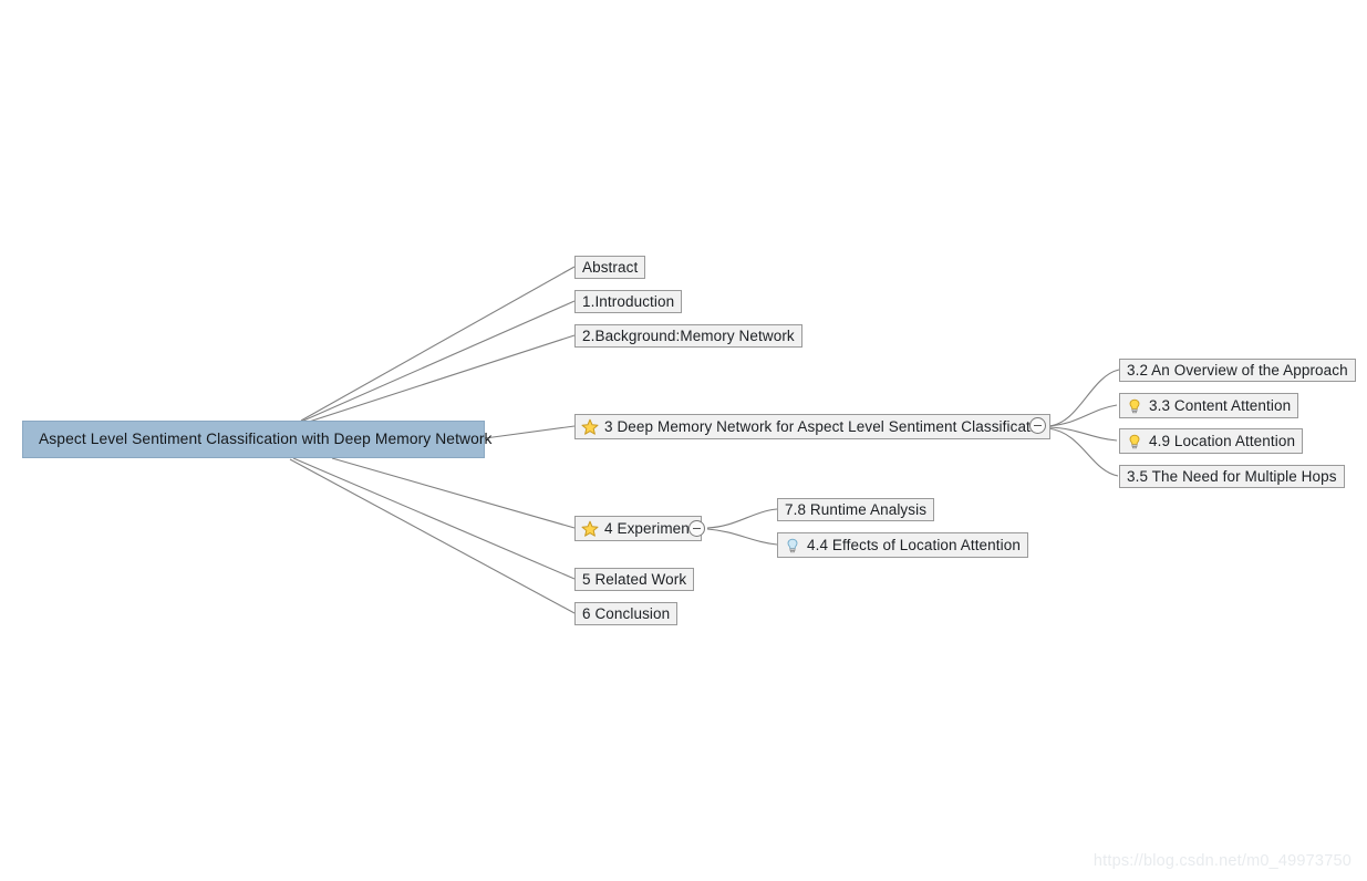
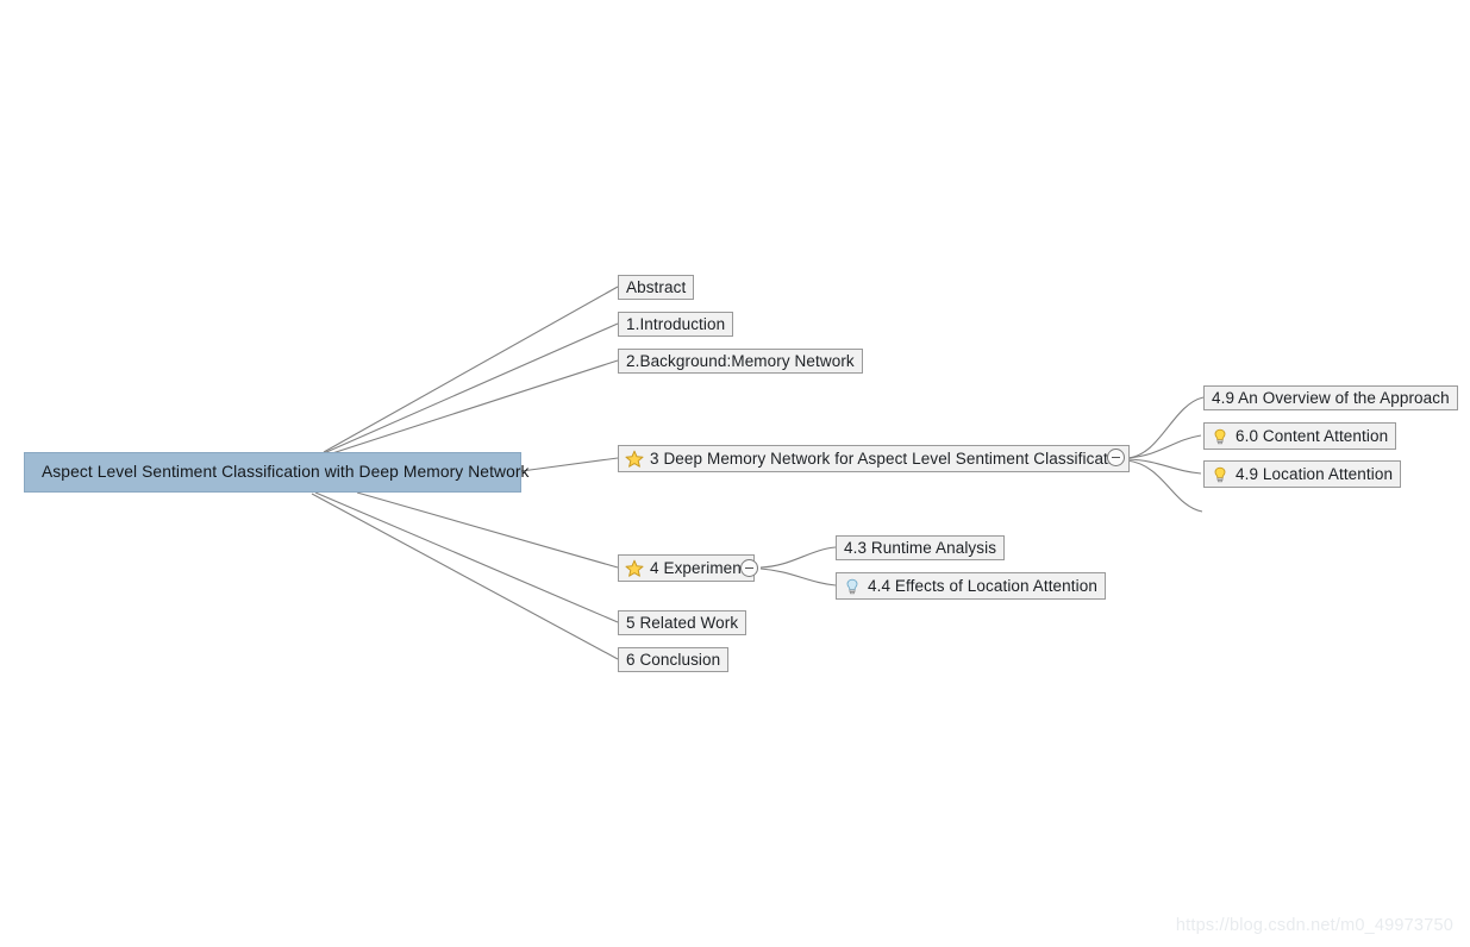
  Aspect Level Sentiment Classification with Deep Memory Network
  Abstract
  1.Introduction
  2.Background:Memory Network
  3 Deep Memory Network for Aspect Level Sentiment Classificat
  4 Experimen
  5 Related Work
  6 Conclusion
- 3.2 An Overview of the Approach
+ 4.9 An Overview of the Approach
- 3.3 Content Attention
+ 6.0 Content Attention
  4.9 Location Attention
- 3.5 The Need for Multiple Hops
- 7.8 Runtime Analysis
+ 4.3 Runtime Analysis
  4.4 Effects of Location Attention
